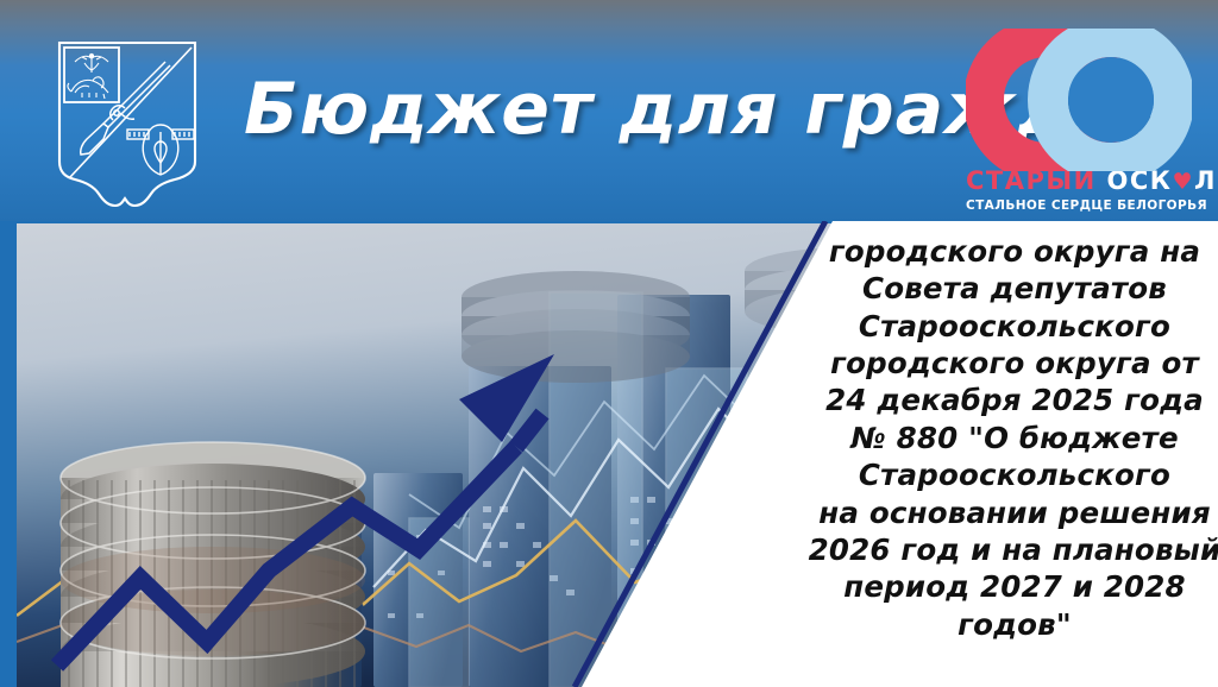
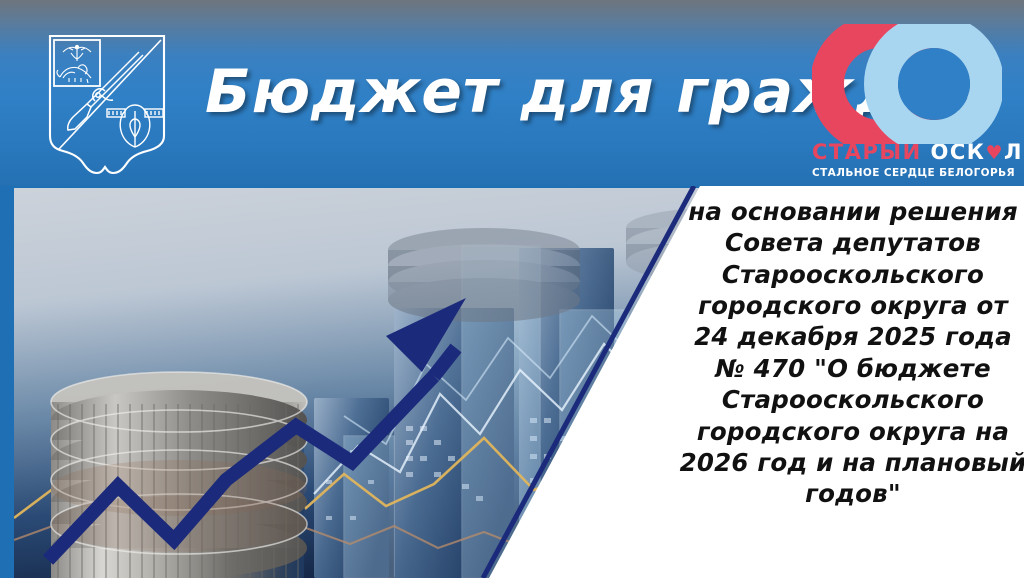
  Бюджет для гра
  СТАРЫЙ ОСК♥Л
  СТАЛЬНОЕ СЕРДЦЕ БЕЛОГОРЬЯ
- городского округа на
+ на основании решения
  Совета депутатов
  Старооскольского
  городского округа от
  24 декабря 2025 года
- № 880 "О бюджете
+ № 470 "О бюджете
  Старооскольского
- на основании решения
+ городского округа на
  2026 год и на плановый
- период 2027 и 2028
  годов"
